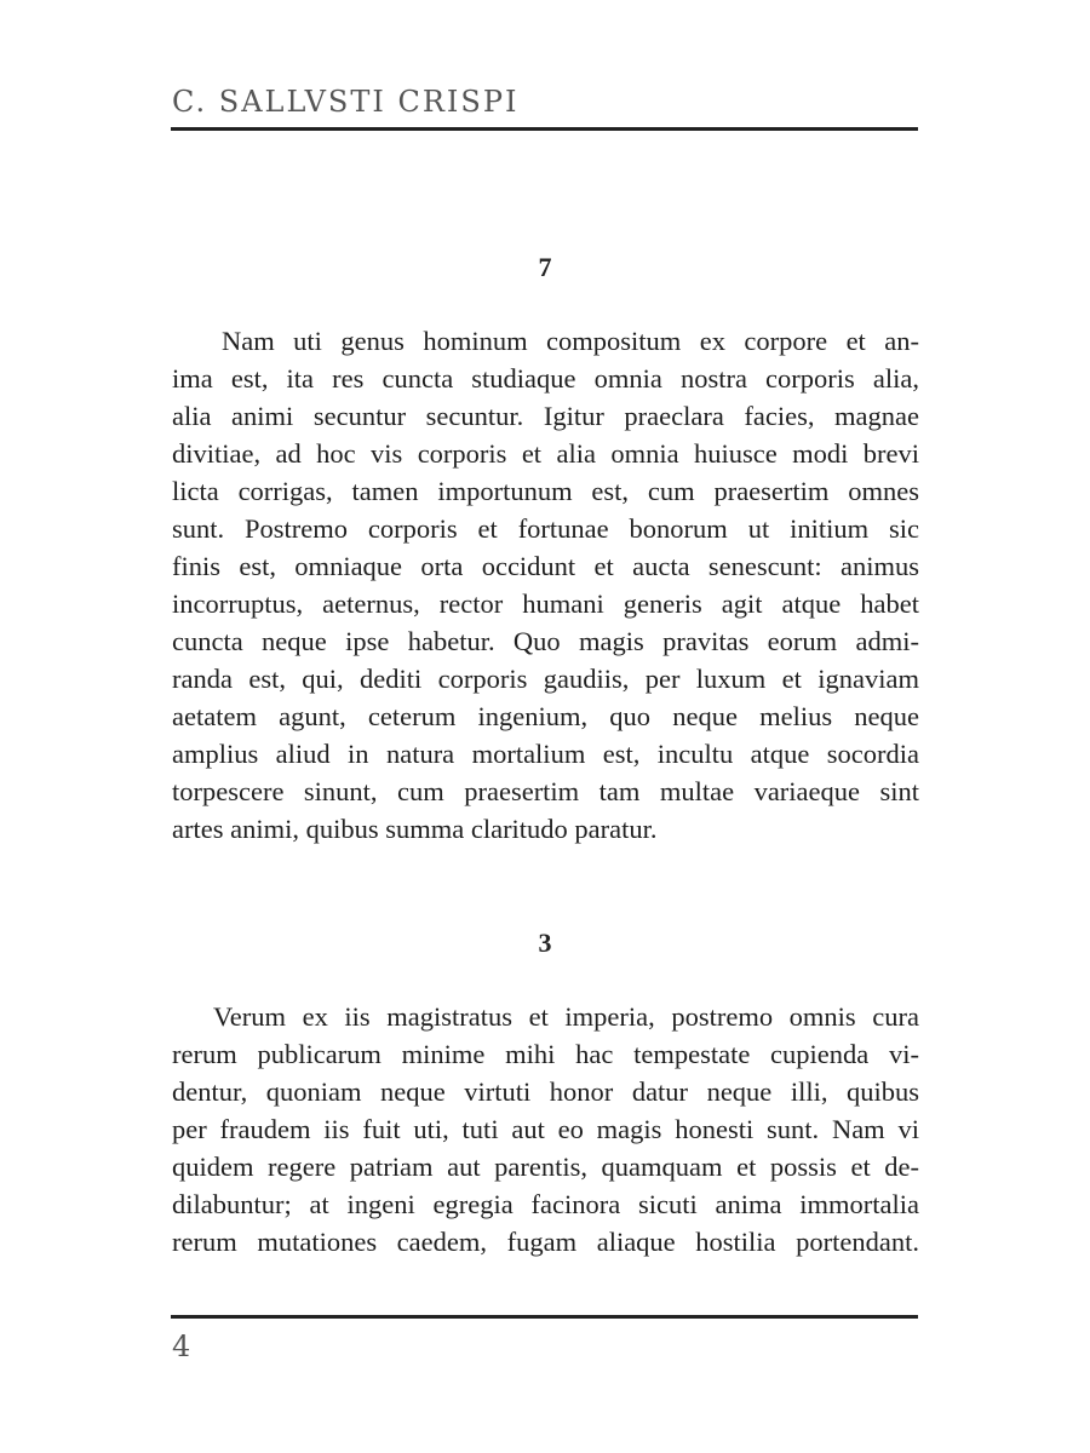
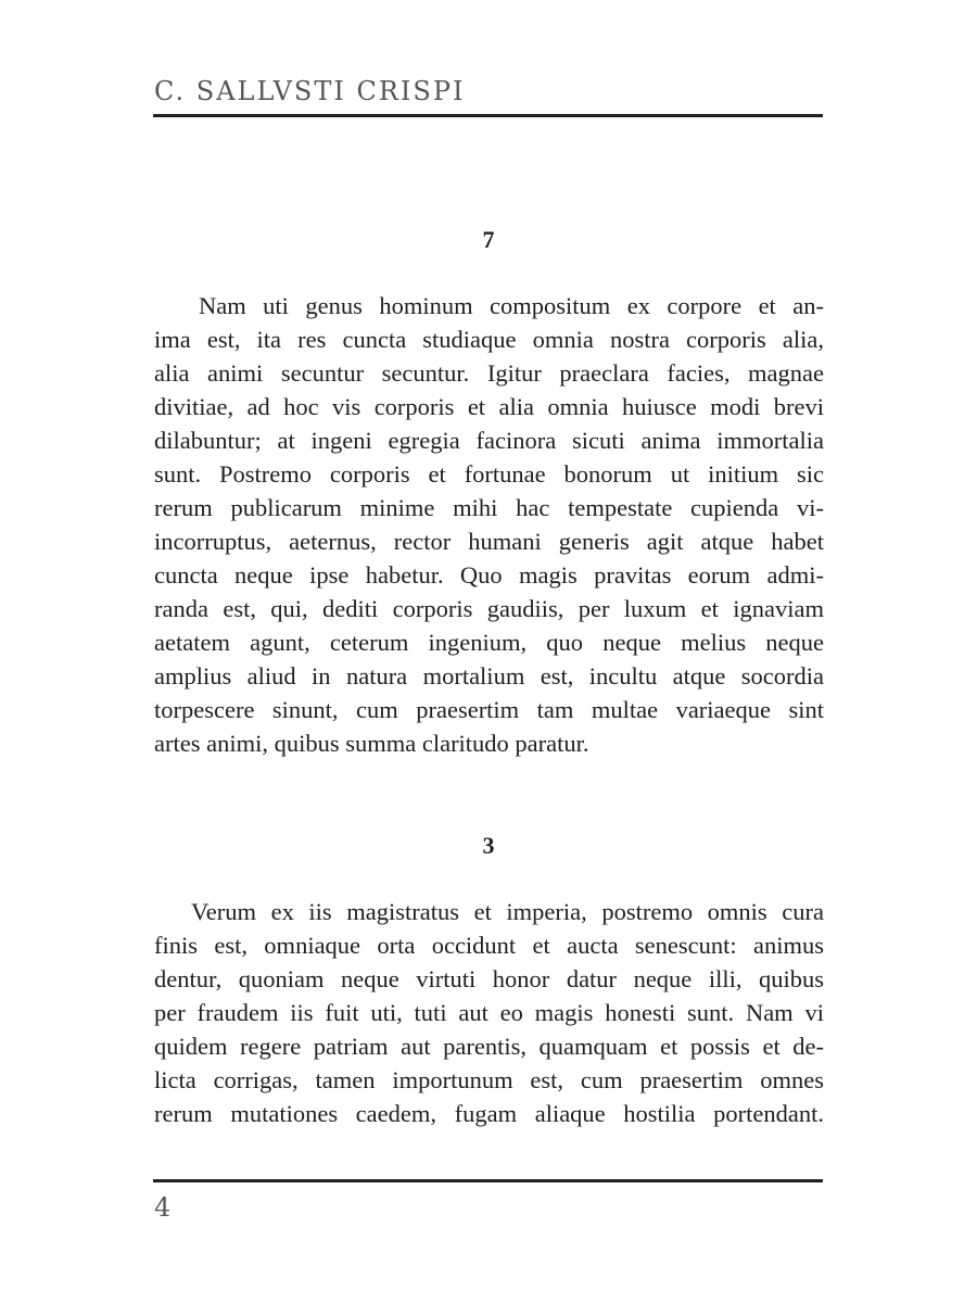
  C. SALLVSTI CRISPI
  7
  Nam uti genus hominum compositum ex corpore et an-
  ima est, ita res cuncta studiaque omnia nostra corporis alia,
  alia animi secuntur secuntur. Igitur praeclara facies, magnae
  divitiae, ad hoc vis corporis et alia omnia huiusce modi brevi
- licta corrigas, tamen importunum est, cum praesertim omnes
+ dilabuntur; at ingeni egregia facinora sicuti anima immortalia
  sunt. Postremo corporis et fortunae bonorum ut initium sic
- finis est, omniaque orta occidunt et aucta senescunt: animus
+ rerum publicarum minime mihi hac tempestate cupienda vi-
  incorruptus, aeternus, rector humani generis agit atque habet
  cuncta neque ipse habetur. Quo magis pravitas eorum admi-
  randa est, qui, dediti corporis gaudiis, per luxum et ignaviam
  aetatem agunt, ceterum ingenium, quo neque melius neque
  amplius aliud in natura mortalium est, incultu atque socordia
  torpescere sinunt, cum praesertim tam multae variaeque sint
  artes animi, quibus summa claritudo paratur.
  3
  Verum ex iis magistratus et imperia, postremo omnis cura
- rerum publicarum minime mihi hac tempestate cupienda vi-
+ finis est, omniaque orta occidunt et aucta senescunt: animus
  dentur, quoniam neque virtuti honor datur neque illi, quibus
  per fraudem iis fuit uti, tuti aut eo magis honesti sunt. Nam vi
  quidem regere patriam aut parentis, quamquam et possis et de-
- dilabuntur; at ingeni egregia facinora sicuti anima immortalia
+ licta corrigas, tamen importunum est, cum praesertim omnes
  rerum mutationes caedem, fugam aliaque hostilia portendant.
  4
